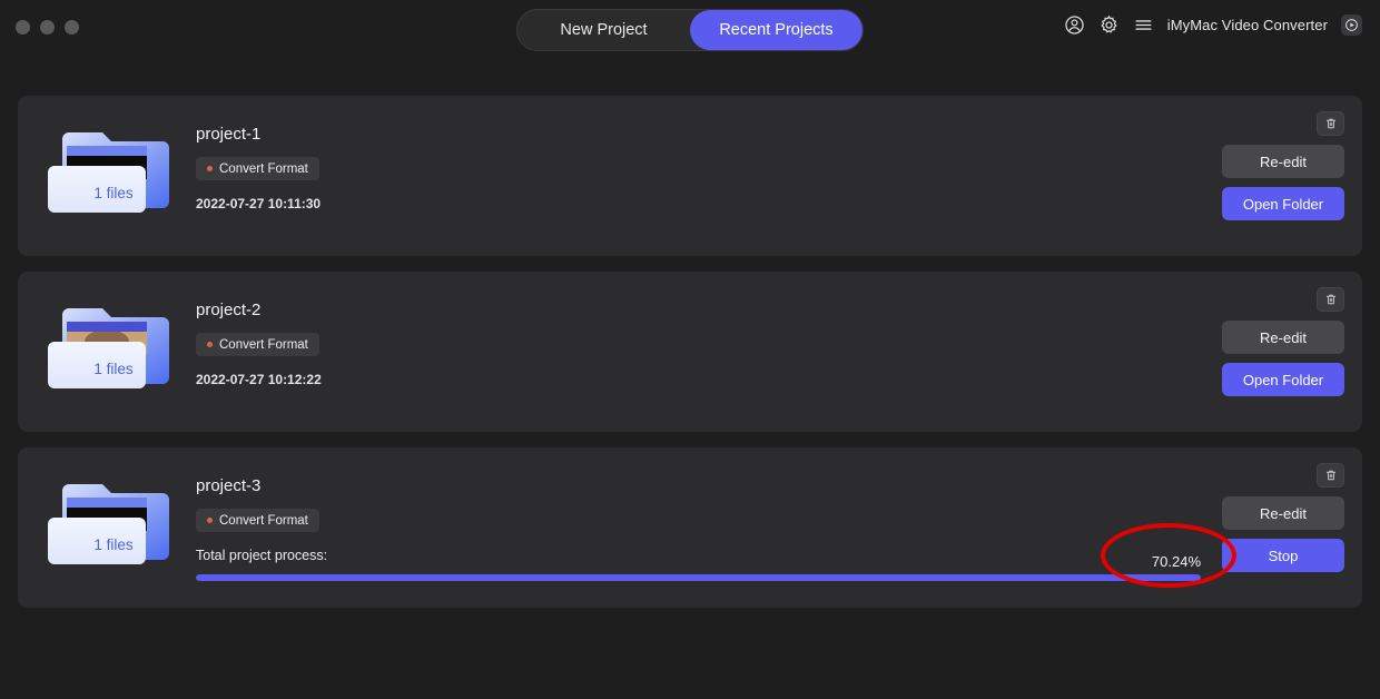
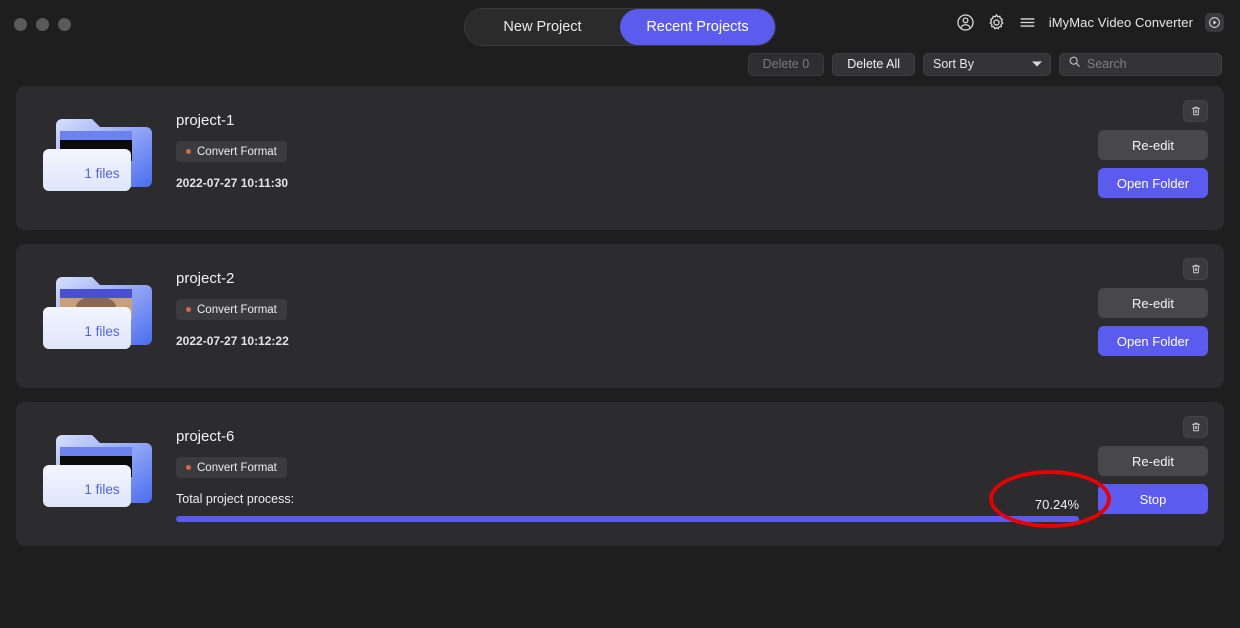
  New Project
  Recent Projects
  iMyMac Video Converter
+ Delete 0
+ Delete All
+ Sort By
+ Search
  1 files
  project-1
  Convert Format
  2022-07-27 10:11:30
  Re-edit
  Open Folder
  1 files
  project-2
  Convert Format
  2022-07-27 10:12:22
  Re-edit
  Open Folder
  1 files
- project-3
+ project-6
  Convert Format
  Total project process:
  70.24%
  Re-edit
  Stop
